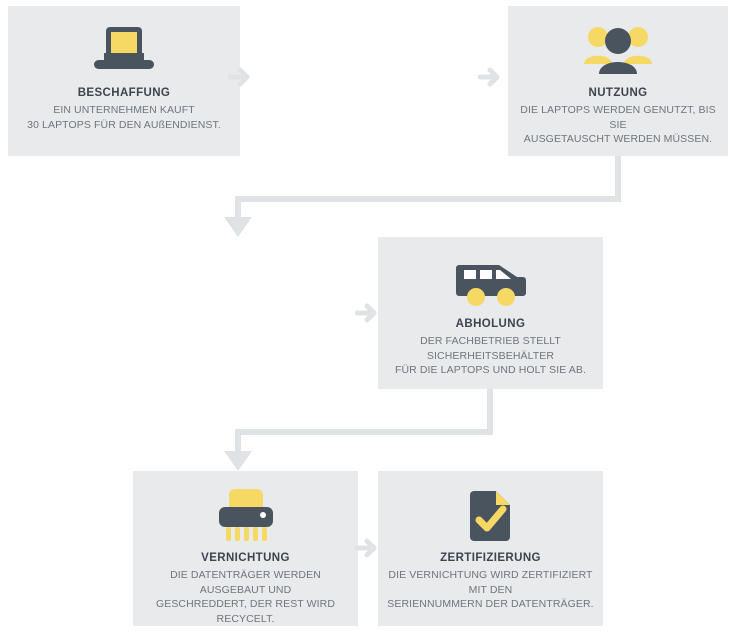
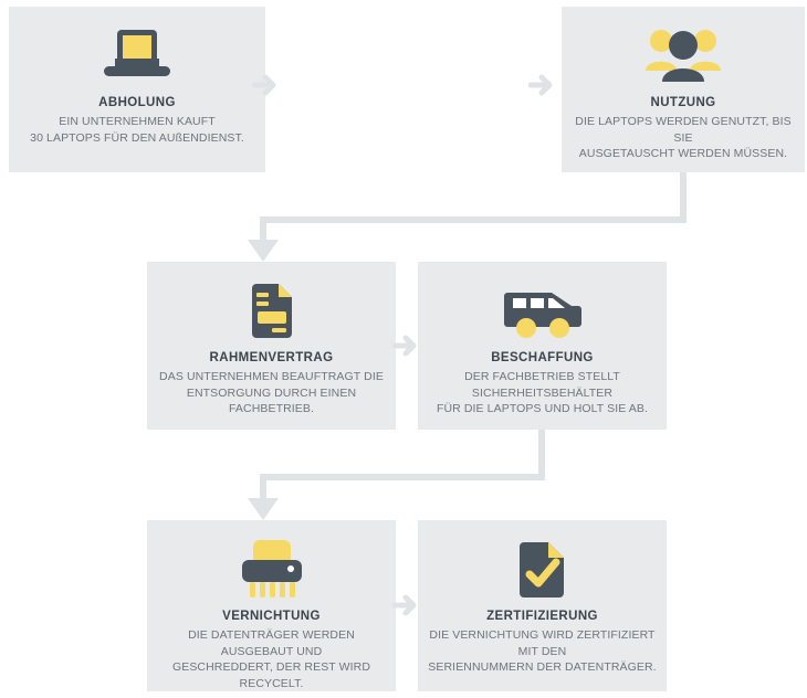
- BESCHAFFUNG
+ ABHOLUNG
  EIN UNTERNEHMEN KAUFT
  30 LAPTOPS FÜR DEN AUßENDIENST.
  NUTZUNG
  DIE LAPTOPS WERDEN GENUTZT, BIS SIE
  AUSGETAUSCHT WERDEN MÜSSEN.
+ RAHMENVERTRAG
+ DAS UNTERNEHMEN BEAUFTRAGT DIE
+ ENTSORGUNG DURCH EINEN FACHBETRIEB.
- ABHOLUNG
+ BESCHAFFUNG
  DER FACHBETRIEB STELLT SICHERHEITSBEHÄLTER
  FÜR DIE LAPTOPS UND HOLT SIE AB.
  VERNICHTUNG
  DIE DATENTRÄGER WERDEN AUSGEBAUT UND
  GESCHREDDERT, DER REST WIRD RECYCELT.
  ZERTIFIZIERUNG
  DIE VERNICHTUNG WIRD ZERTIFIZIERT MIT DEN
  SERIENNUMMERN DER DATENTRÄGER.
